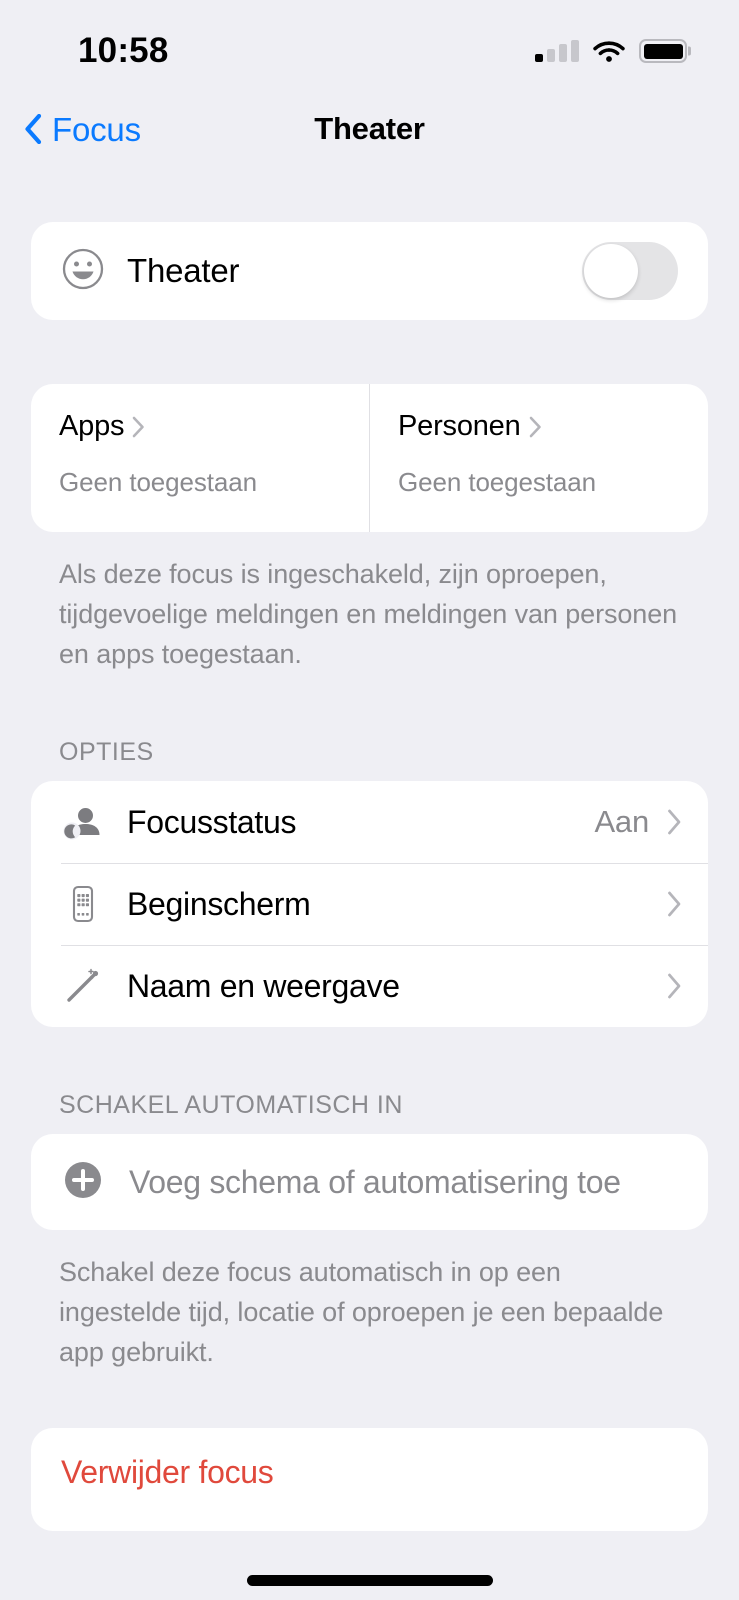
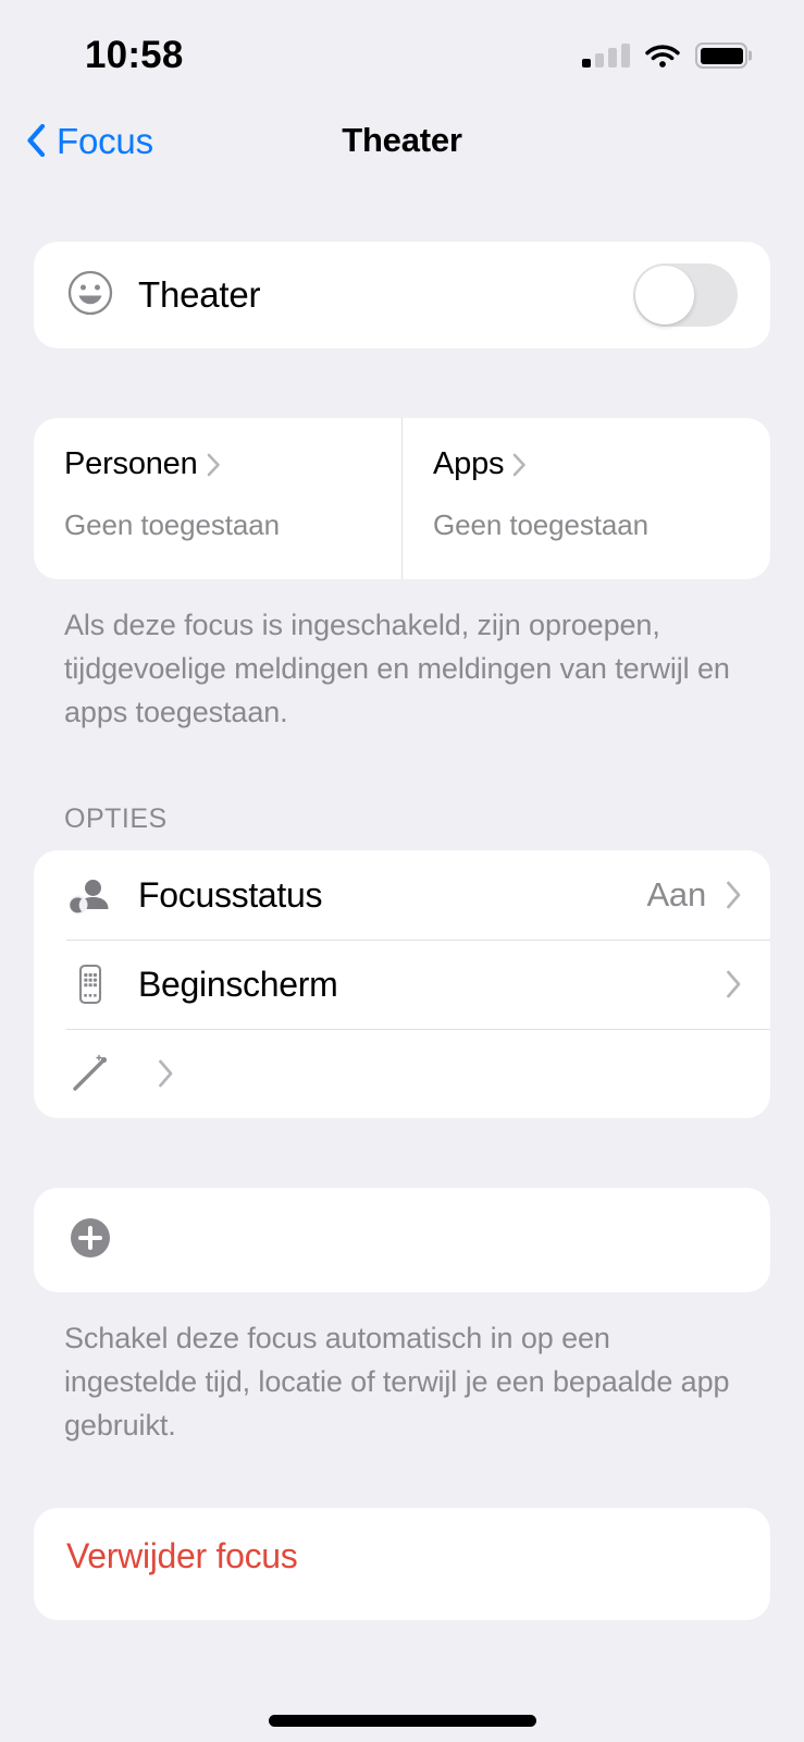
  10:58
  Focus
  Theater
  Theater
- Apps
+ Personen
  Geen toegestaan
- Personen
+ Apps
  Geen toegestaan
- Als deze focus is ingeschakeld, zijn oproepen, tijdgevoelige meldingen en meldingen van personen en apps toegestaan.
+ Als deze focus is ingeschakeld, zijn oproepen, tijdgevoelige meldingen en meldingen van terwijl en apps toegestaan.
  OPTIES
  Focusstatus
  Aan
  Beginscherm
- Naam en weergave
- SCHAKEL AUTOMATISCH IN
- Voeg schema of automatisering toe
- Schakel deze focus automatisch in op een ingestelde tijd, locatie of oproepen je een bepaalde app gebruikt.
+ Schakel deze focus automatisch in op een ingestelde tijd, locatie of terwijl je een bepaalde app gebruikt.
  Verwijder focus
